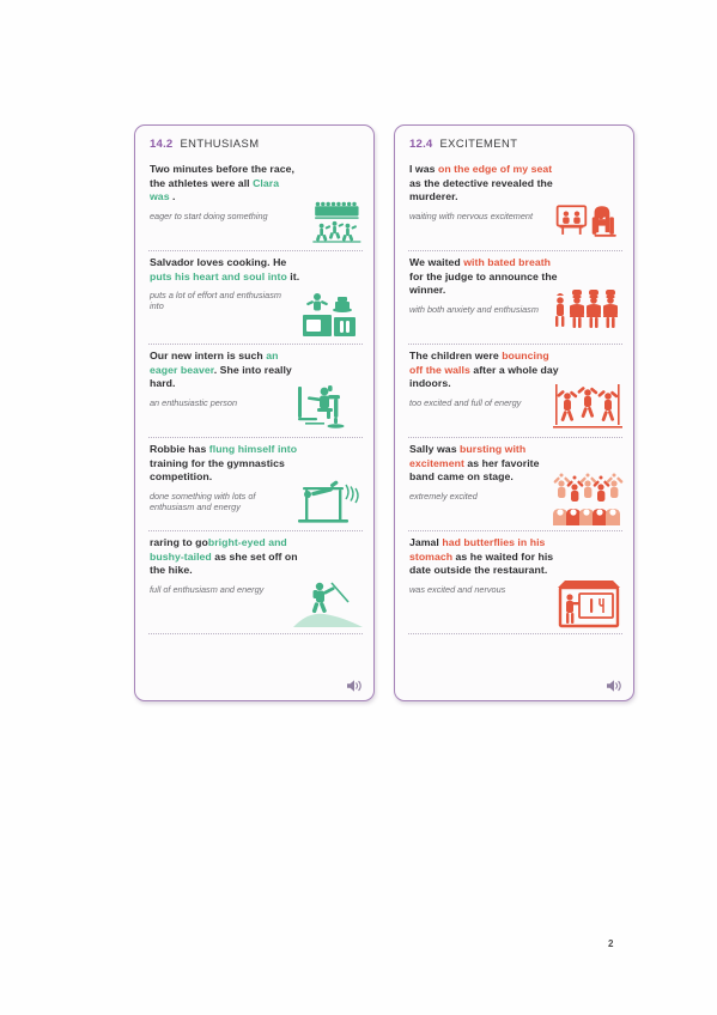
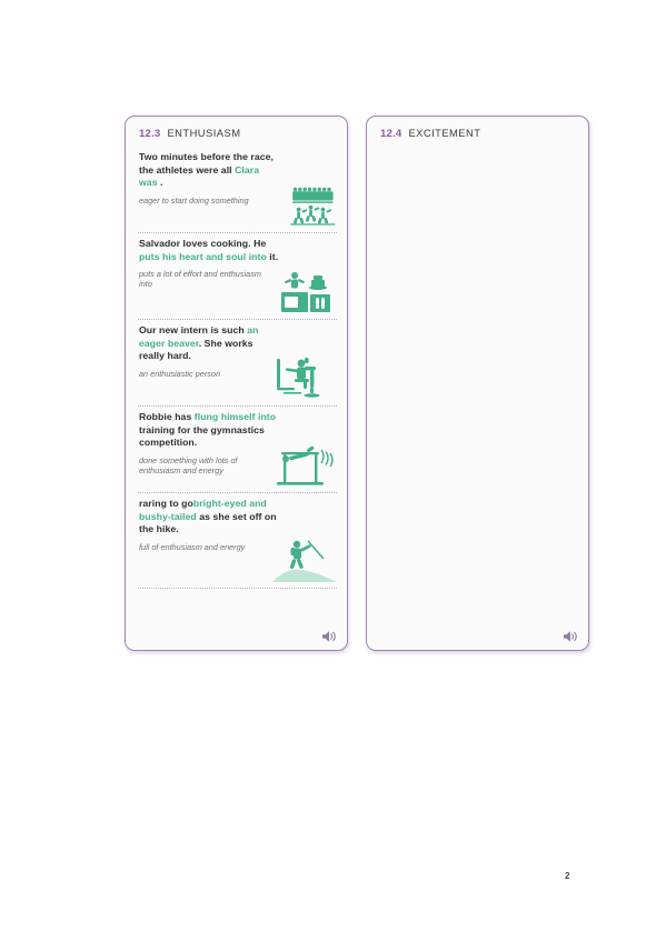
- 14.2
+ 12.3
  ENTHUSIASM
  Two minutes before the race, the athletes were all Clara was .
  eager to start doing something
  Salvador loves cooking. He puts his heart and soul into it.
  puts a lot of effort and enthusiasm into
- Our new intern is such an eager beaver. She into really hard.
+ Our new intern is such an eager beaver. She works really hard.
  an enthusiastic person
  Robbie has flung himself into training for the gymnastics competition.
  done something with lots of enthusiasm and energy
  raring to gobright-eyed and bushy-tailed as she set off on the hike.
  full of enthusiasm and energy
  12.4
  EXCITEMENT
- I was on the edge of my seat as the detective revealed the murderer.
- waiting with nervous excitement
- We waited with bated breath for the judge to announce the winner.
- with both anxiety and enthusiasm
- The children were bouncing off the walls after a whole day indoors.
- too excited and full of energy
- Sally was bursting with excitement as her favorite band came on stage.
- extremely excited
- Jamal had butterflies in his stomach as he waited for his date outside the restaurant.
- was excited and nervous
  2
